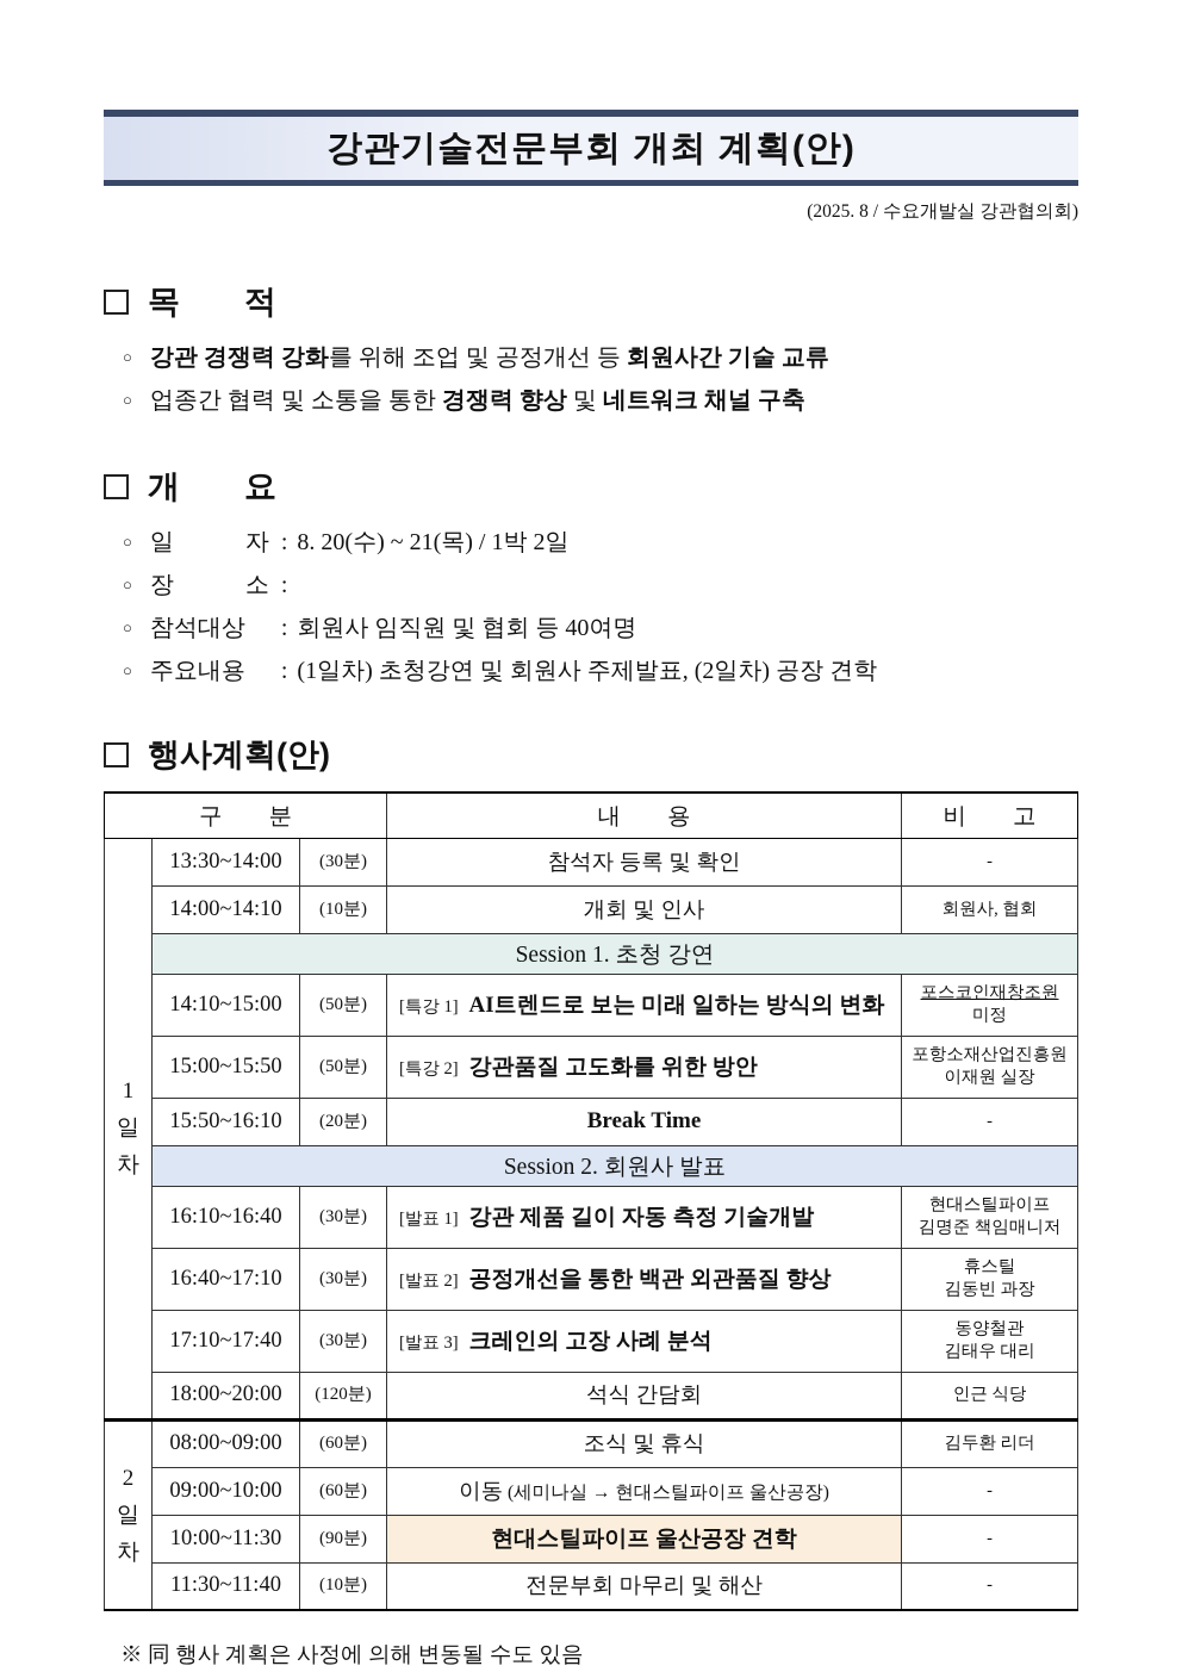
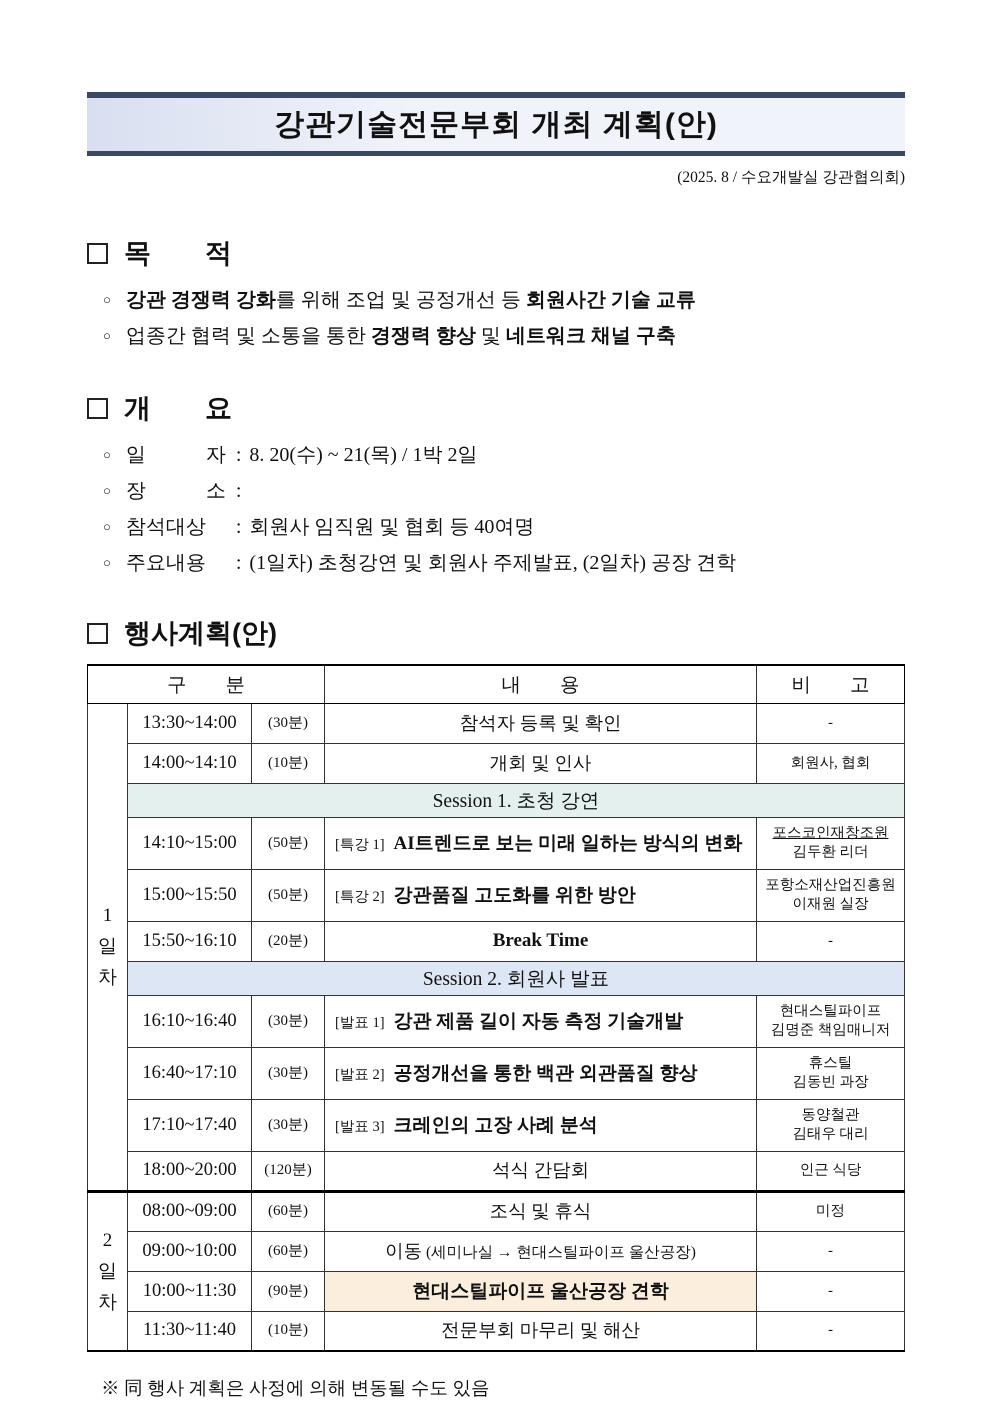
  강관기술전문부회 개최 계획(안)
  (2025. 8 / 수요개발실 강관협의회)
  목 적
  ○
  강관 경쟁력 강화를 위해 조업 및 공정개선 등 회원사간 기술 교류
  ○
  업종간 협력 및 소통을 통한 경쟁력 향상 및 네트워크 채널 구축
  개 요
  ○
  일 자
  :
  8. 20(수) ~ 21(목) / 1박 2일
  ○
  장 소
  :
  ○
  참석대상
  :
  회원사 임직원 및 협회 등 40여명
  ○
  주요내용
  :
  (1일차) 초청강연 및 회원사 주제발표, (2일차) 공장 견학
  행사계획(안)
  구 분	내 용	비 고
  1일차	13:30~14:00	(30분)	참석자 등록 및 확인	-
  14:00~14:10	(10분)	개회 및 인사	회원사, 협회
  Session 1. 초청 강연
- 14:10~15:00	(50분)	[특강 1] AI트렌드로 보는 미래 일하는 방식의 변화	포스코인재창조원미정
+ 14:10~15:00	(50분)	[특강 1] AI트렌드로 보는 미래 일하는 방식의 변화	포스코인재창조원김두환 리더
  15:00~15:50	(50분)	[특강 2] 강관품질 고도화를 위한 방안	포항소재산업진흥원이재원 실장
  15:50~16:10	(20분)	Break Time	-
  Session 2. 회원사 발표
  16:10~16:40	(30분)	[발표 1] 강관 제품 길이 자동 측정 기술개발	현대스틸파이프김명준 책임매니저
  16:40~17:10	(30분)	[발표 2] 공정개선을 통한 백관 외관품질 향상	휴스틸김동빈 과장
  17:10~17:40	(30분)	[발표 3] 크레인의 고장 사례 분석	동양철관김태우 대리
  18:00~20:00	(120분)	석식 간담회	인근 식당
- 2일차	08:00~09:00	(60분)	조식 및 휴식	김두환 리더
+ 2일차	08:00~09:00	(60분)	조식 및 휴식	미정
  09:00~10:00	(60분)	이동 (세미나실 → 현대스틸파이프 울산공장)	-
  10:00~11:30	(90분)	현대스틸파이프 울산공장 견학	-
  11:30~11:40	(10분)	전문부회 마무리 및 해산	-
  ※ 同 행사 계획은 사정에 의해 변동될 수도 있음
